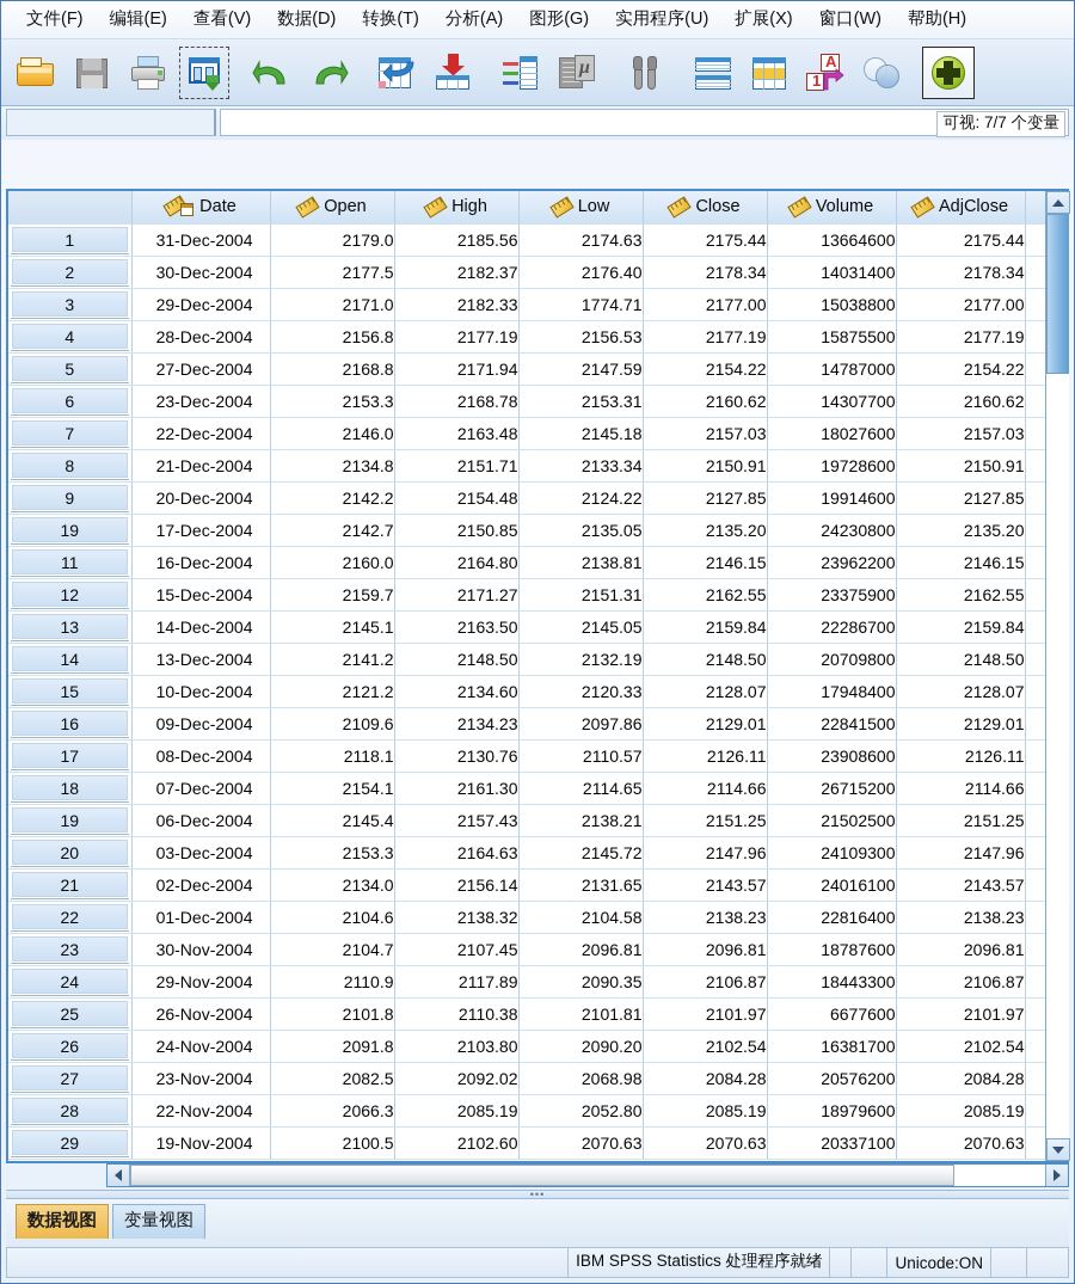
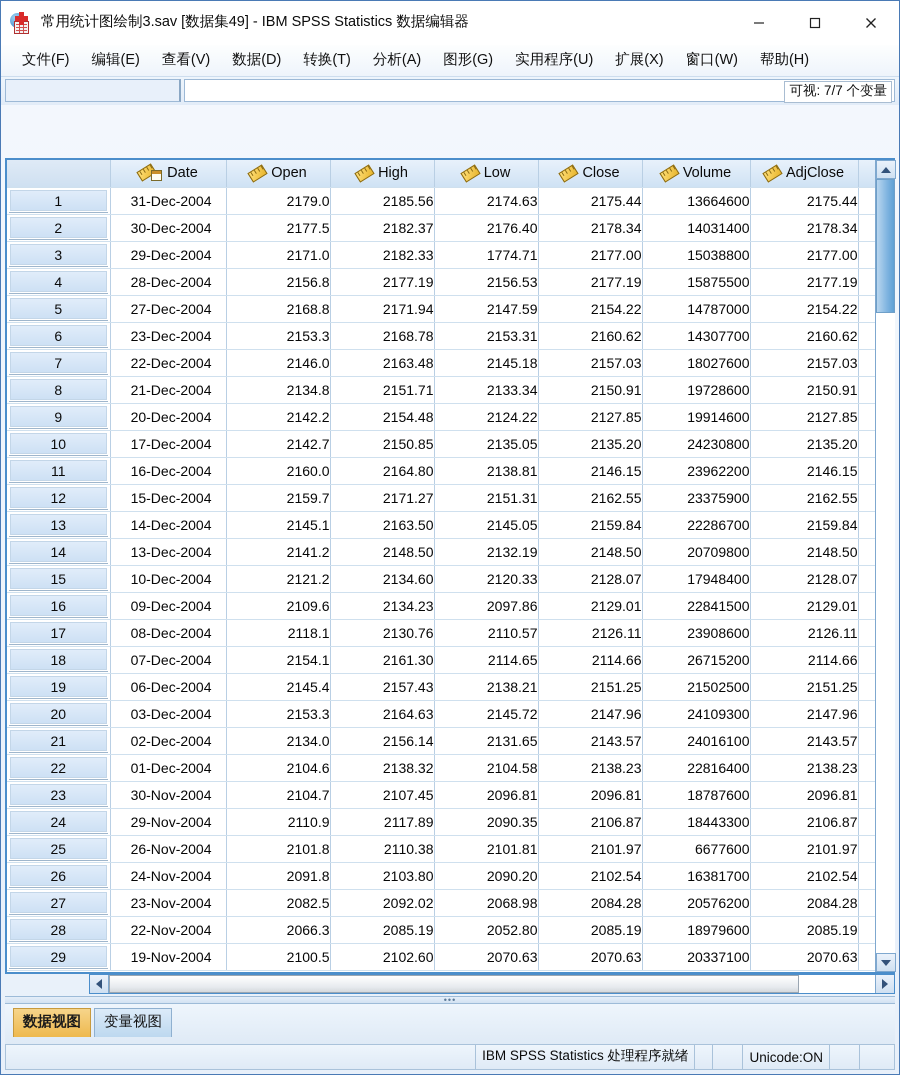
+ 常用统计图绘制3.sav [数据集49] - IBM SPSS Statistics 数据编辑器
  文件(F)
  编辑(E)
  查看(V)
  数据(D)
  转换(T)
  分析(A)
  图形(G)
  实用程序(U)
  扩展(X)
  窗口(W)
  帮助(H)
- μ
- A
- 1
  可视: 7/7 个变量
  	Date	Open	High	Low	Close	Volume	AdjClose
  1	31-Dec-2004	2179.0	2185.56	2174.63	2175.44	13664600	2175.44
  2	30-Dec-2004	2177.5	2182.37	2176.40	2178.34	14031400	2178.34
  3	29-Dec-2004	2171.0	2182.33	1774.71	2177.00	15038800	2177.00
  4	28-Dec-2004	2156.8	2177.19	2156.53	2177.19	15875500	2177.19
  5	27-Dec-2004	2168.8	2171.94	2147.59	2154.22	14787000	2154.22
  6	23-Dec-2004	2153.3	2168.78	2153.31	2160.62	14307700	2160.62
  7	22-Dec-2004	2146.0	2163.48	2145.18	2157.03	18027600	2157.03
  8	21-Dec-2004	2134.8	2151.71	2133.34	2150.91	19728600	2150.91
  9	20-Dec-2004	2142.2	2154.48	2124.22	2127.85	19914600	2127.85
- 19	17-Dec-2004	2142.7	2150.85	2135.05	2135.20	24230800	2135.20
+ 10	17-Dec-2004	2142.7	2150.85	2135.05	2135.20	24230800	2135.20
  11	16-Dec-2004	2160.0	2164.80	2138.81	2146.15	23962200	2146.15
  12	15-Dec-2004	2159.7	2171.27	2151.31	2162.55	23375900	2162.55
  13	14-Dec-2004	2145.1	2163.50	2145.05	2159.84	22286700	2159.84
  14	13-Dec-2004	2141.2	2148.50	2132.19	2148.50	20709800	2148.50
  15	10-Dec-2004	2121.2	2134.60	2120.33	2128.07	17948400	2128.07
  16	09-Dec-2004	2109.6	2134.23	2097.86	2129.01	22841500	2129.01
  17	08-Dec-2004	2118.1	2130.76	2110.57	2126.11	23908600	2126.11
  18	07-Dec-2004	2154.1	2161.30	2114.65	2114.66	26715200	2114.66
  19	06-Dec-2004	2145.4	2157.43	2138.21	2151.25	21502500	2151.25
  20	03-Dec-2004	2153.3	2164.63	2145.72	2147.96	24109300	2147.96
  21	02-Dec-2004	2134.0	2156.14	2131.65	2143.57	24016100	2143.57
  22	01-Dec-2004	2104.6	2138.32	2104.58	2138.23	22816400	2138.23
  23	30-Nov-2004	2104.7	2107.45	2096.81	2096.81	18787600	2096.81
  24	29-Nov-2004	2110.9	2117.89	2090.35	2106.87	18443300	2106.87
  25	26-Nov-2004	2101.8	2110.38	2101.81	2101.97	6677600	2101.97
  26	24-Nov-2004	2091.8	2103.80	2090.20	2102.54	16381700	2102.54
  27	23-Nov-2004	2082.5	2092.02	2068.98	2084.28	20576200	2084.28
  28	22-Nov-2004	2066.3	2085.19	2052.80	2085.19	18979600	2085.19
  29	19-Nov-2004	2100.5	2102.60	2070.63	2070.63	20337100	2070.63
  •••
  数据视图
  变量视图
  IBM SPSS Statistics 处理程序就绪
  Unicode:ON
